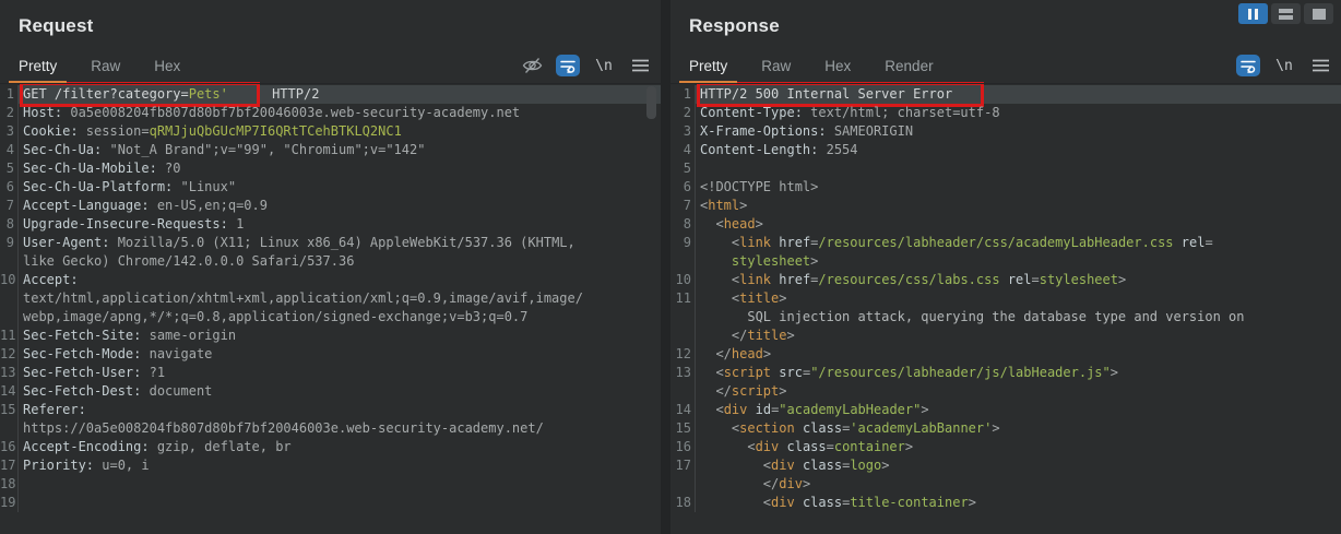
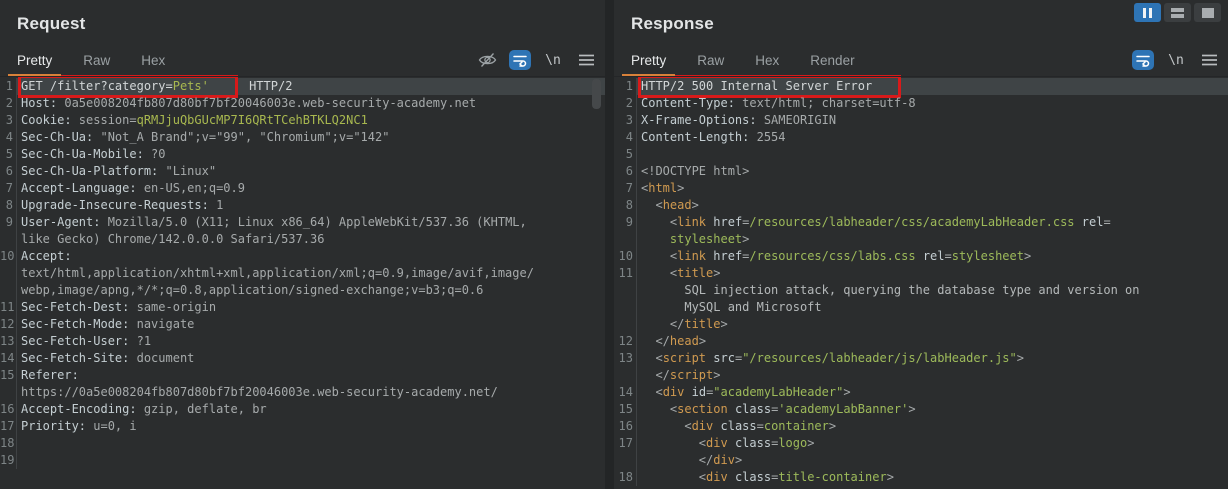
  Request
  Pretty
  Raw
  Hex
  \n
  1
  GET /filter?category=Pets' HTTP/2
  2
  Host: 0a5e008204fb807d80bf7bf20046003e.web-security-academy.net
  3
  Cookie: session=qRMJjuQbGUcMP7I6QRtTCehBTKLQ2NC1
  4
  Sec-Ch-Ua: "Not_A Brand";v="99", "Chromium";v="142"
  5
  Sec-Ch-Ua-Mobile: ?0
  6
  Sec-Ch-Ua-Platform: "Linux"
  7
  Accept-Language: en-US,en;q=0.9
  8
  Upgrade-Insecure-Requests: 1
  9
  User-Agent: Mozilla/5.0 (X11; Linux x86_64) AppleWebKit/537.36 (KHTML,
  like Gecko) Chrome/142.0.0.0 Safari/537.36
  10
  Accept:
  text/html,application/xhtml+xml,application/xml;q=0.9,image/avif,image/
- webp,image/apng,*/*;q=0.8,application/signed-exchange;v=b3;q=0.7
+ webp,image/apng,*/*;q=0.8,application/signed-exchange;v=b3;q=0.6
  11
- Sec-Fetch-Site: same-origin
+ Sec-Fetch-Dest: same-origin
  12
  Sec-Fetch-Mode: navigate
  13
  Sec-Fetch-User: ?1
  14
- Sec-Fetch-Dest: document
+ Sec-Fetch-Site: document
  15
  Referer:
  https://0a5e008204fb807d80bf7bf20046003e.web-security-academy.net/
  16
  Accept-Encoding: gzip, deflate, br
  17
  Priority: u=0, i
  18
  19
  Response
  Pretty
  Raw
  Hex
  Render
  \n
  1
  HTTP/2 500 Internal Server Error
  2
  Content-Type: text/html; charset=utf-8
  3
  X-Frame-Options: SAMEORIGIN
  4
  Content-Length: 2554
  5
  6
  <!DOCTYPE html>
  7
  <html>
  8
  <head>
  9
  <link href=/resources/labheader/css/academyLabHeader.css rel=
  stylesheet>
  10
  <link href=/resources/css/labs.css rel=stylesheet>
  11
  <title>
  SQL injection attack, querying the database type and version on
+ MySQL and Microsoft
  </title>
  12
  </head>
  13
  <script src="/resources/labheader/js/labHeader.js">
  </script>
  14
  <div id="academyLabHeader">
  15
  <section class='academyLabBanner'>
  16
  <div class=container>
  17
  <div class=logo>
  </div>
  18
  <div class=title-container>
